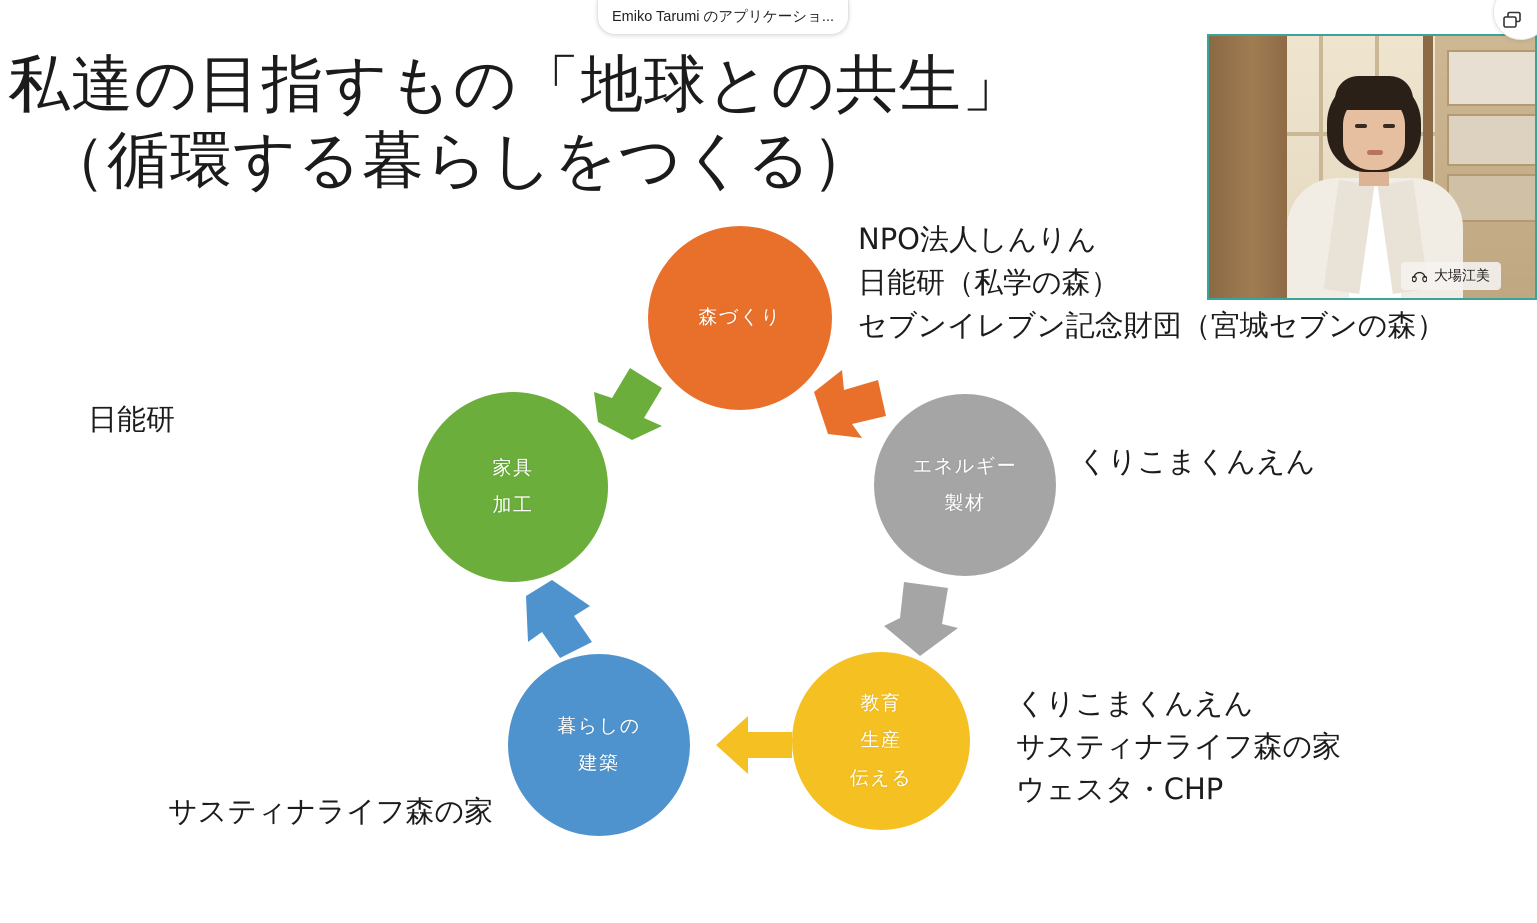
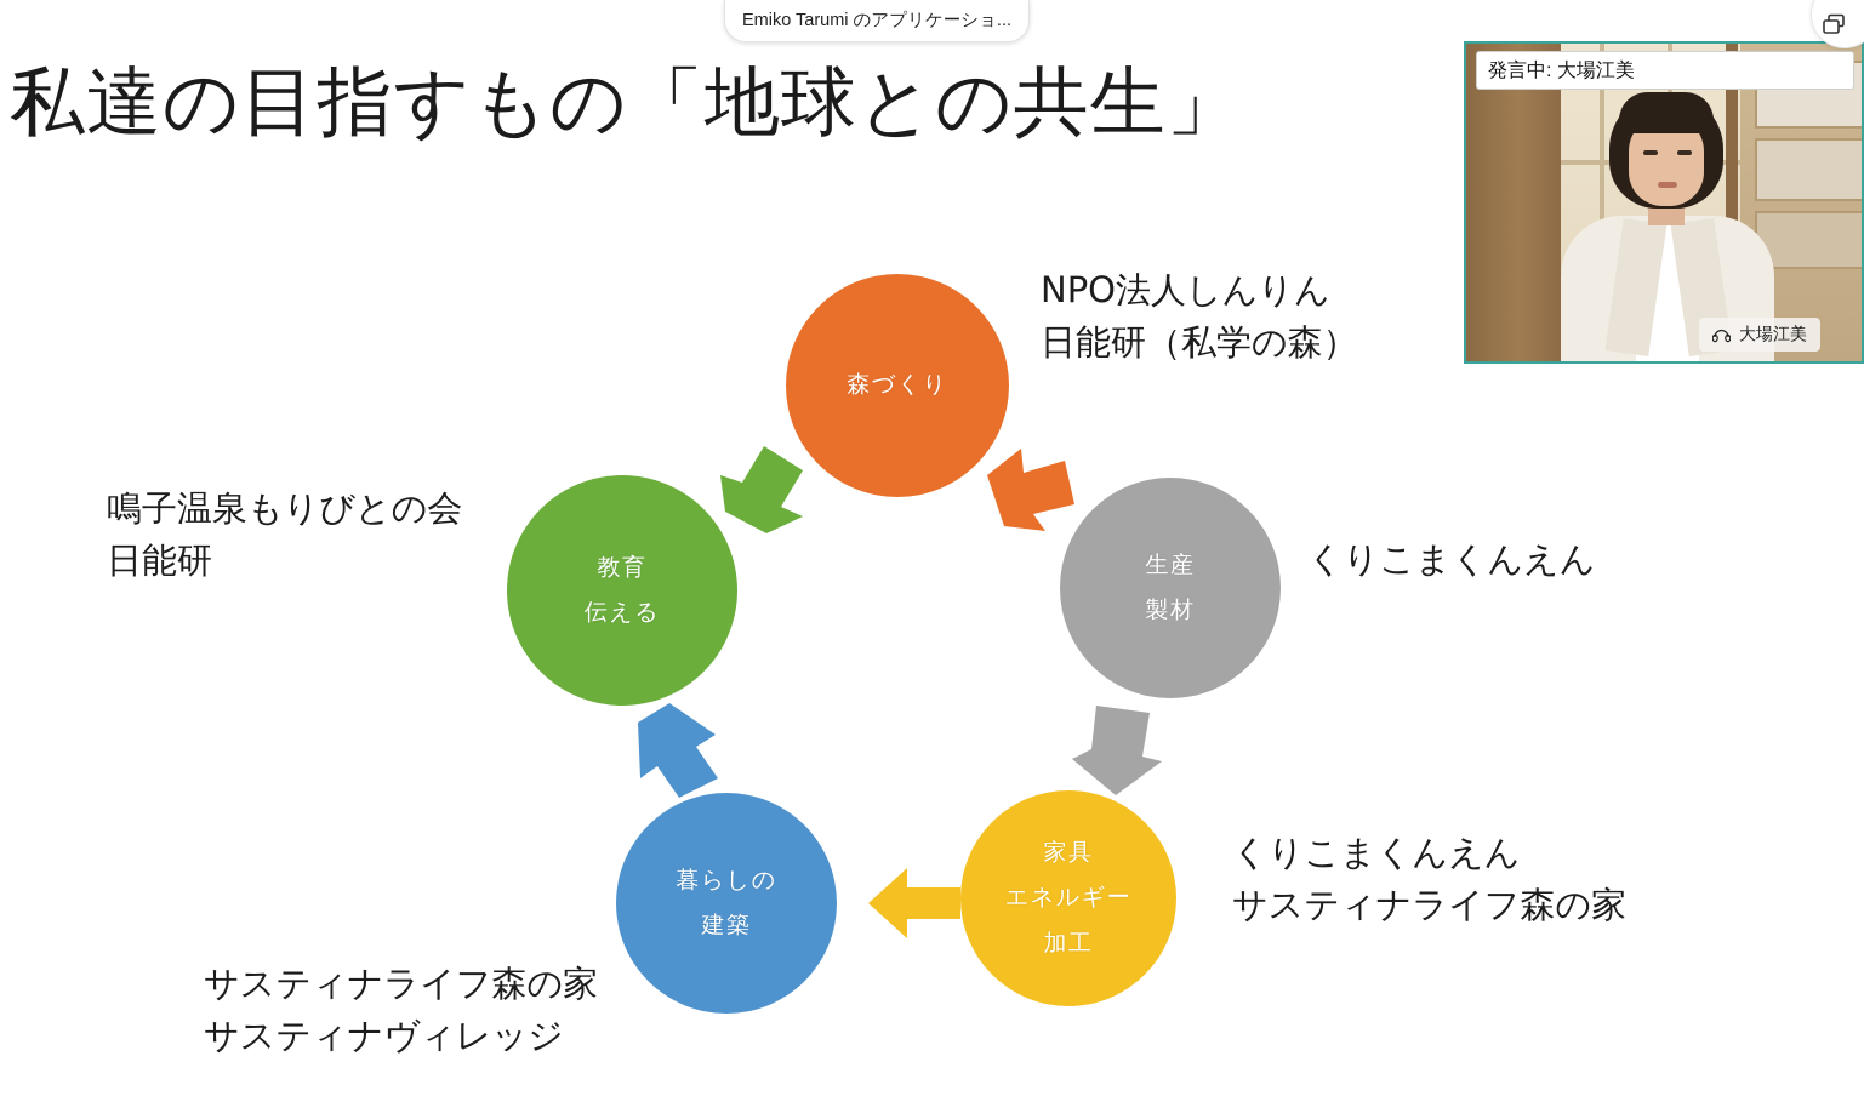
  私達の目指すもの「地球との共生」
- （循環する暮らしをつくる）
  森づくり
- エネルギー
+ 生産
  製材
- 教育
+ 家具
- 生産
+ エネルギー
- 伝える
+ 加工
  暮らしの
  建築
- 家具
+ 教育
- 加工
+ 伝える
  NPO法人しんりん
  日能研（私学の森）
- セブンイレブン記念財団（宮城セブンの森）
  くりこまくんえん
+ 鳴子温泉もりびとの会
  日能研
  くりこまくんえん
  サスティナライフ森の家
- ウェスタ・CHP
  サスティナライフ森の家
+ サスティナヴィレッジ
  Emiko Tarumi のアプリケーショ...
+ 発言中: 大場江美
  大場江美
